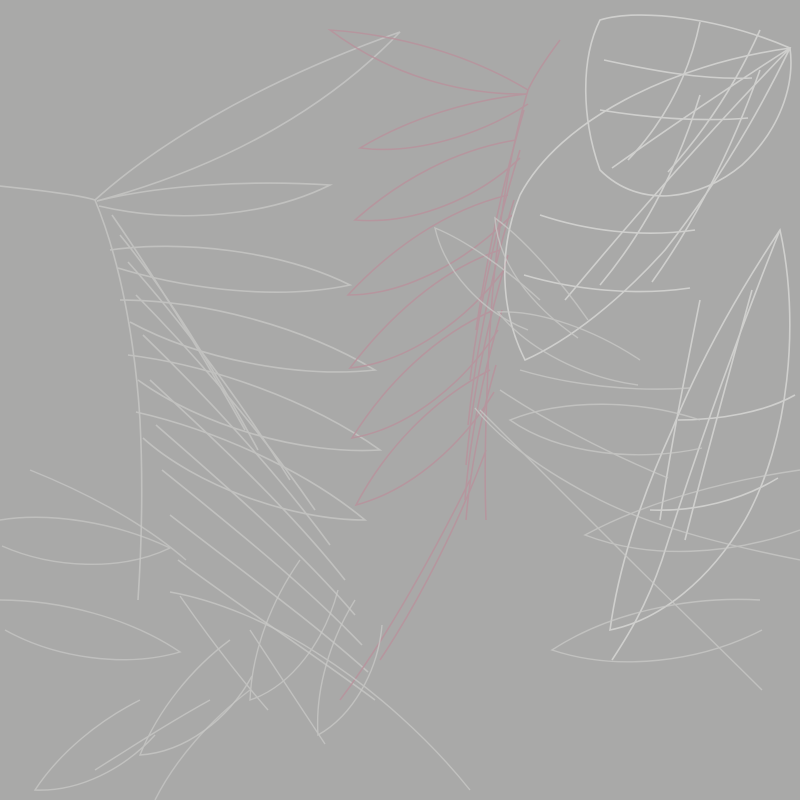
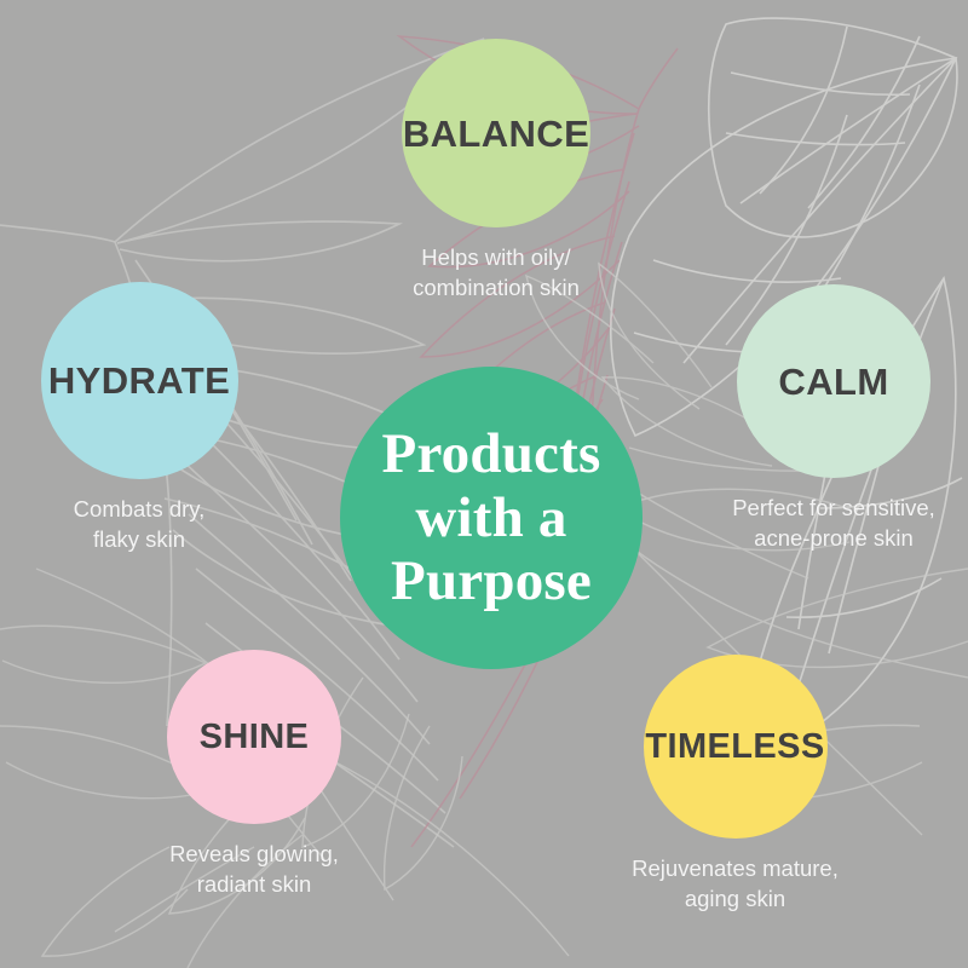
+ BALANCE
+ Helps with oily/
+ combination skin
+ HYDRATE
+ Combats dry,
+ flaky skin
+ CALM
+ Perfect for sensitive,
+ acne-prone skin
+ SHINE
+ Reveals glowing,
+ radiant skin
+ TIMELESS
+ Rejuvenates mature,
+ aging skin
+ Products
+ with a
+ Purpose
